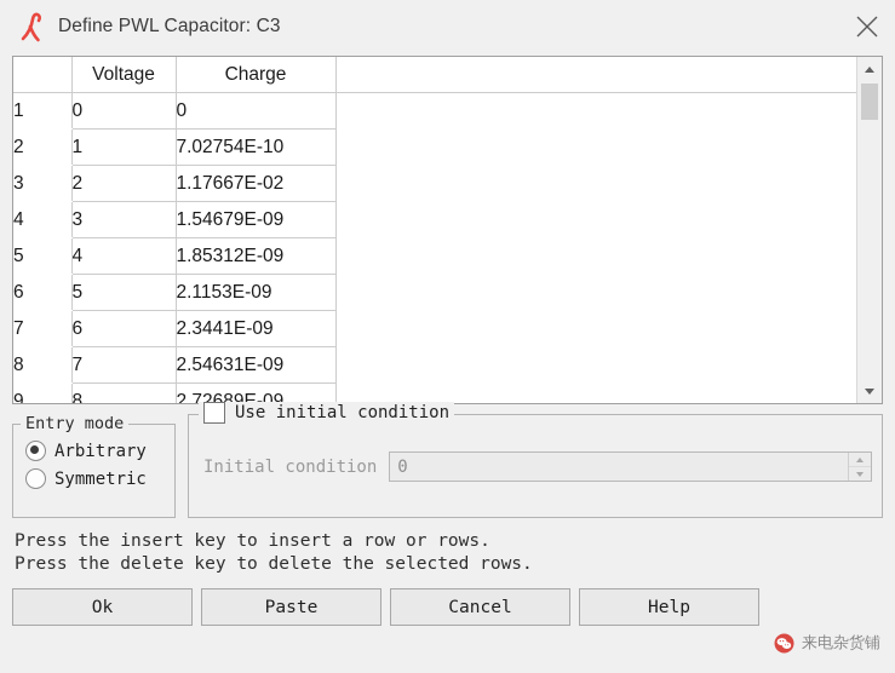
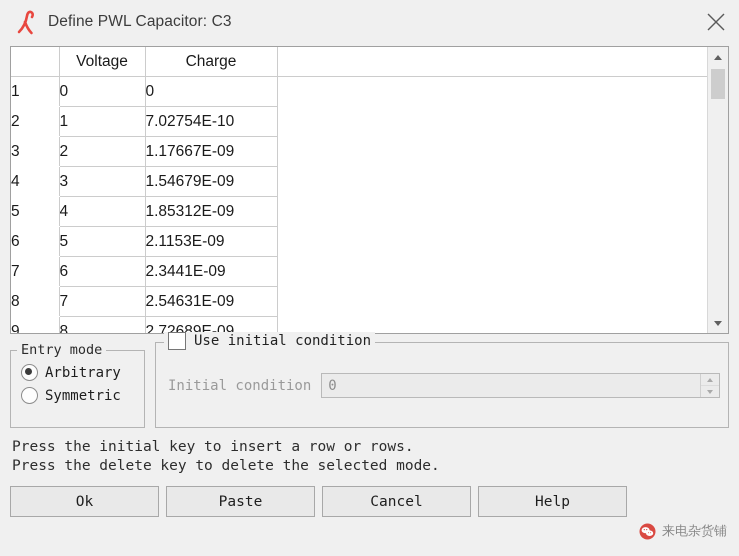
  Define PWL Capacitor: C3
  	Voltage	Charge
  1	0	0
  2	1	7.02754E-10
- 3	2	1.17667E-02
+ 3	2	1.17667E-09
  4	3	1.54679E-09
  5	4	1.85312E-09
  6	5	2.1153E-09
  7	6	2.3441E-09
  8	7	2.54631E-09
  9	8	2.72689E-09
  Entry mode
  Arbitrary
  Symmetric
  Use initial condition
  Initial condition
  0
- Press the insert key to insert a row or rows.
+ Press the initial key to insert a row or rows.
- Press the delete key to delete the selected rows.
+ Press the delete key to delete the selected mode.
  Ok
  Paste
  Cancel
  Help
  来电杂货铺
